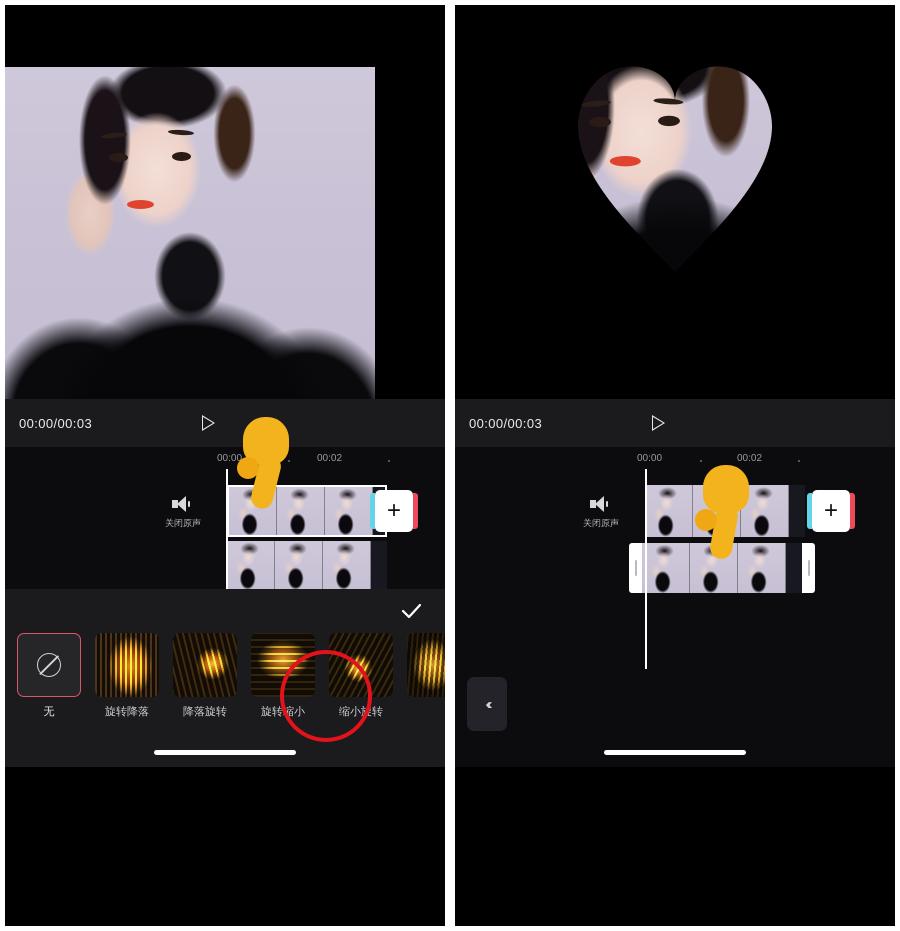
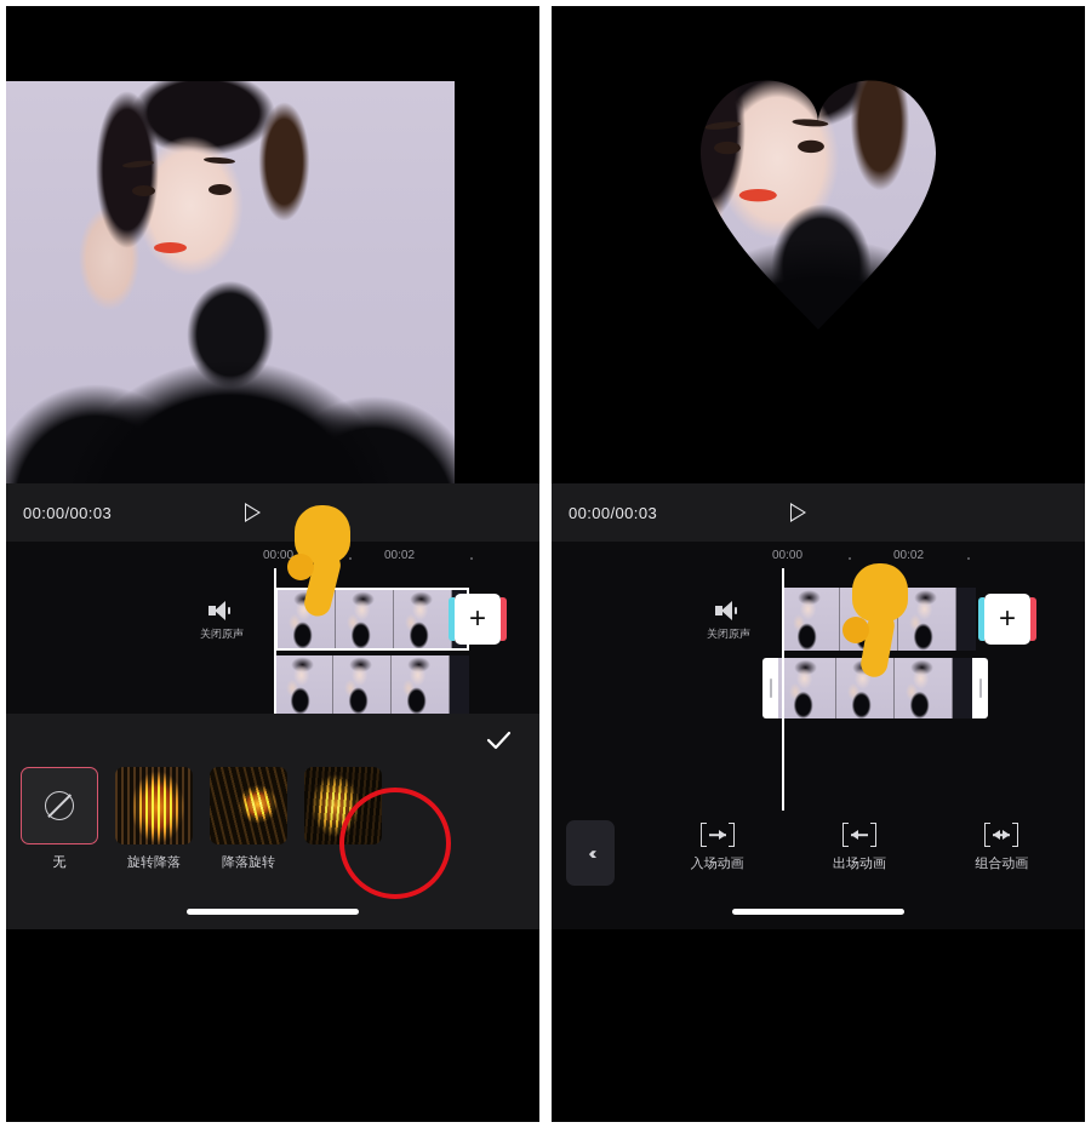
  00:00/00:03
  00:00
  00:02
  关闭原声
  +
  无
  旋转降落
  降落旋转
- 旋转缩小
- 缩小旋转
  00:00/00:03
  00:00
  00:02
  关闭原声
  +
  ‹‹‹
+ 入场动画
+ 出场动画
+ 组合动画
